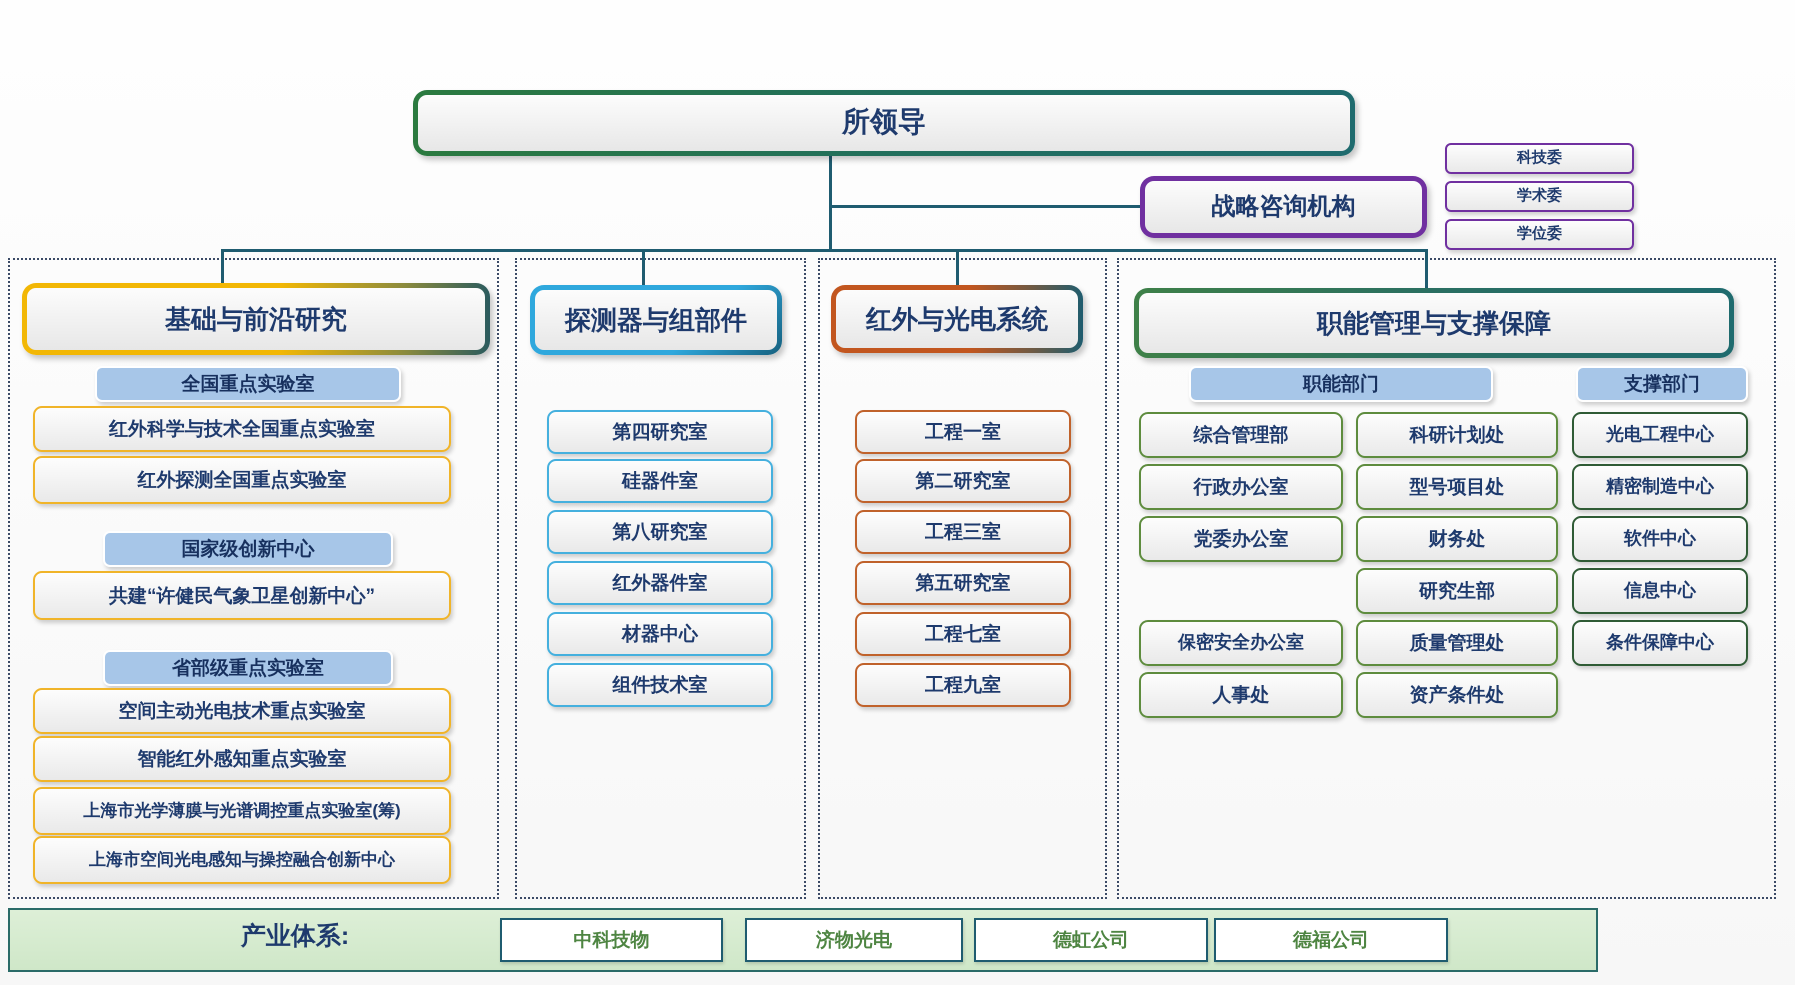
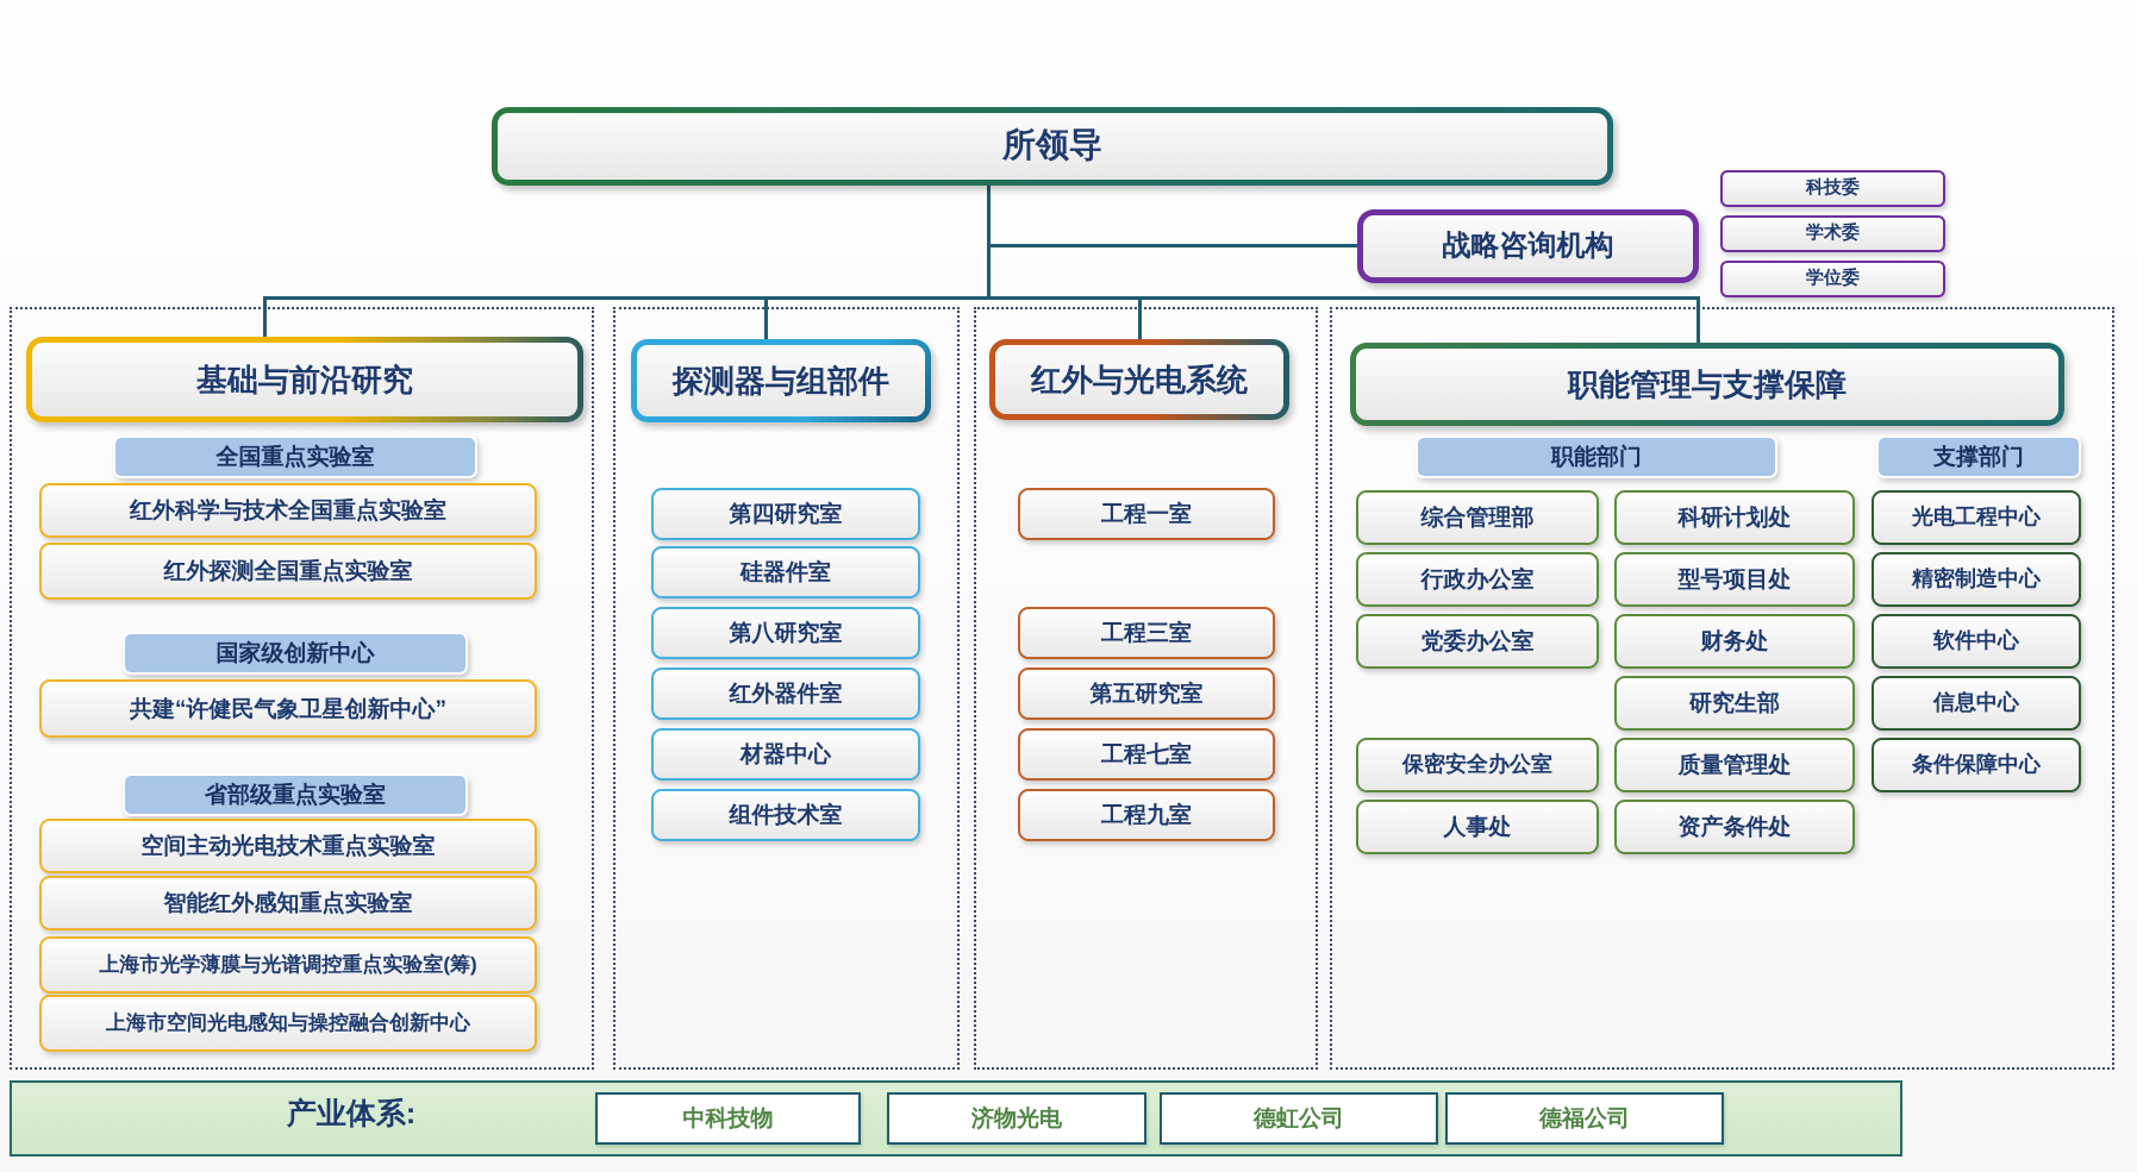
  所领导
  战略咨询机构
  科技委
  学术委
  学位委
  基础与前沿研究
  探测器与组部件
  红外与光电系统
  职能管理与支撑保障
  全国重点实验室
  红外科学与技术全国重点实验室
  红外探测全国重点实验室
  国家级创新中心
  共建“许健民气象卫星创新中心”
  省部级重点实验室
  空间主动光电技术重点实验室
  智能红外感知重点实验室
  上海市光学薄膜与光谱调控重点实验室(筹)
  上海市空间光电感知与操控融合创新中心
  第四研究室
  硅器件室
  第八研究室
  红外器件室
  材器中心
  组件技术室
  工程一室
- 第二研究室
  工程三室
  第五研究室
  工程七室
  工程九室
  职能部门
  支撑部门
  综合管理部
  行政办公室
  党委办公室
  保密安全办公室
  人事处
  科研计划处
  型号项目处
  财务处
  研究生部
  质量管理处
  资产条件处
  光电工程中心
  精密制造中心
  软件中心
  信息中心
  条件保障中心
  产业体系:
  中科技物
  济物光电
  德虹公司
  德福公司
